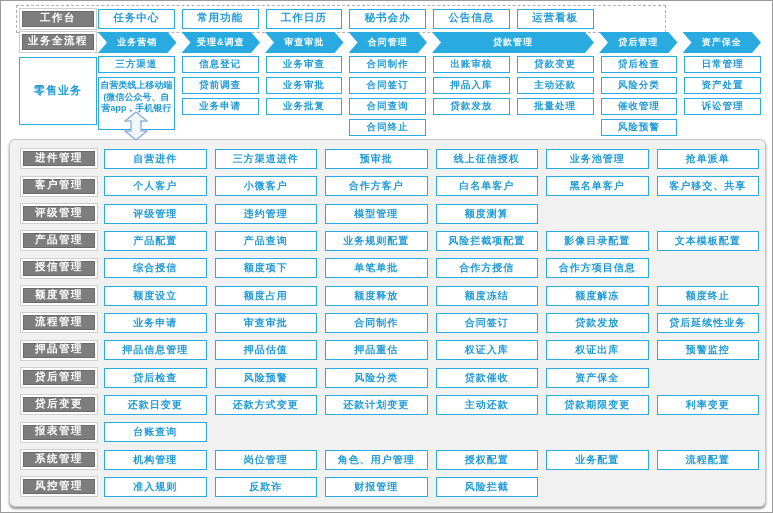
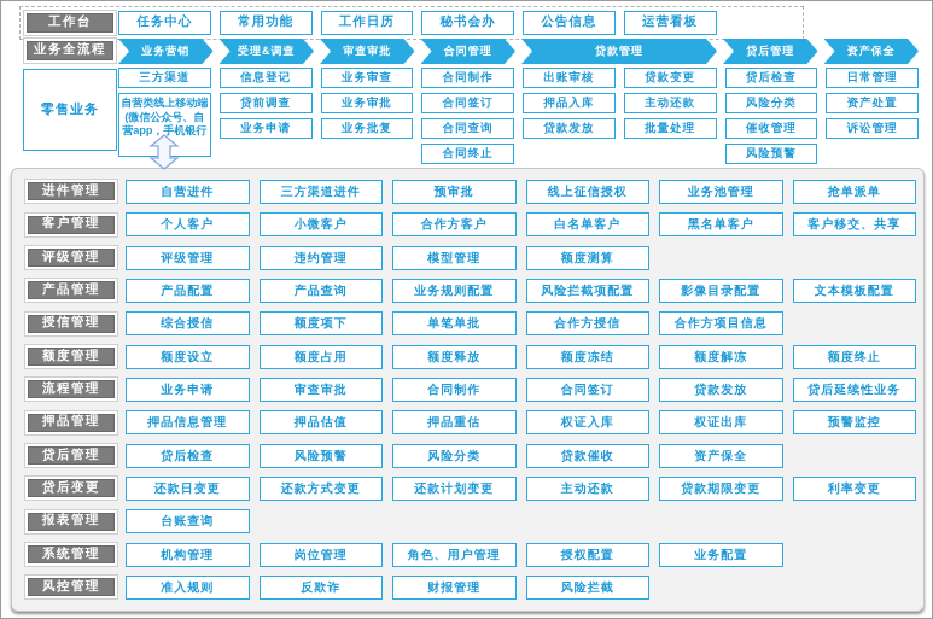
  工作台
  业务全流程
  零售业务
  任务中心
  常用功能
  工作日历
  秘书会办
  公告信息
  运营看板
  业务营销
  受理&调查
  审查审批
  合同管理
  贷款管理
  贷后管理
  资产保全
  三方渠道
  自营类线上移动端(微信公众号、自营app，手机银行
  信息登记
  贷前调查
  业务申请
  业务审查
  业务审批
  业务批复
  合同制作
  合同签订
  合同查询
  合同终止
  出账审核
  押品入库
  贷款发放
  贷款变更
  主动还款
  批量处理
  贷后检查
  风险分类
  催收管理
  风险预警
  日常管理
  资产处置
  诉讼管理
  进件管理
  自营进件
  三方渠道进件
  预审批
  线上征信授权
  业务池管理
  抢单派单
  客户管理
  个人客户
  小微客户
  合作方客户
  白名单客户
  黑名单客户
  客户移交、共享
  评级管理
  评级管理
  违约管理
  模型管理
  额度测算
  产品管理
  产品配置
  产品查询
  业务规则配置
  风险拦截项配置
  影像目录配置
  文本模板配置
  授信管理
  综合授信
  额度项下
  单笔单批
  合作方授信
  合作方项目信息
  额度管理
  额度设立
  额度占用
  额度释放
  额度冻结
  额度解冻
  额度终止
  流程管理
  业务申请
  审查审批
  合同制作
  合同签订
  贷款发放
  贷后延续性业务
  押品管理
  押品信息管理
  押品估值
  押品重估
  权证入库
  权证出库
  预警监控
  贷后管理
  贷后检查
  风险预警
  风险分类
  贷款催收
  资产保全
  贷后变更
  还款日变更
  还款方式变更
  还款计划变更
  主动还款
  贷款期限变更
  利率变更
  报表管理
  台账查询
  系统管理
  机构管理
  岗位管理
  角色、用户管理
  授权配置
  业务配置
- 流程配置
  风控管理
  准入规则
  反欺诈
  财报管理
  风险拦截
